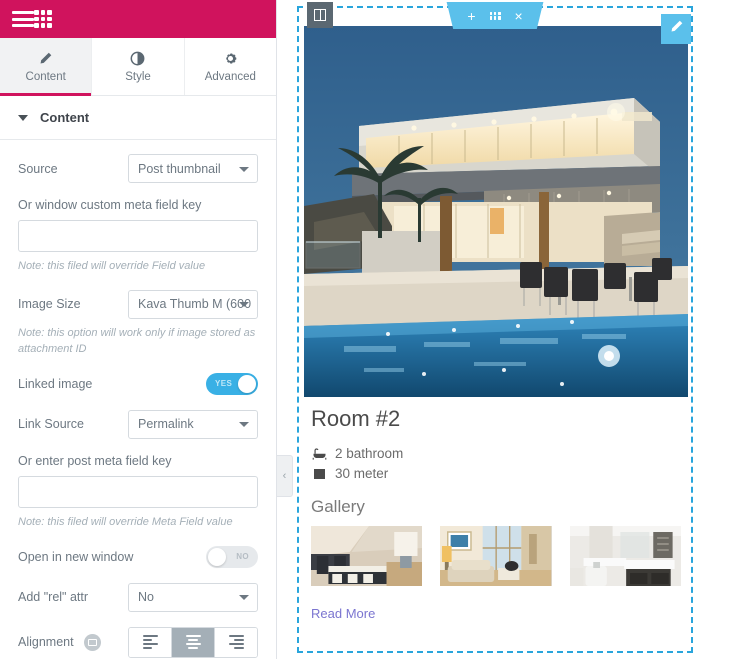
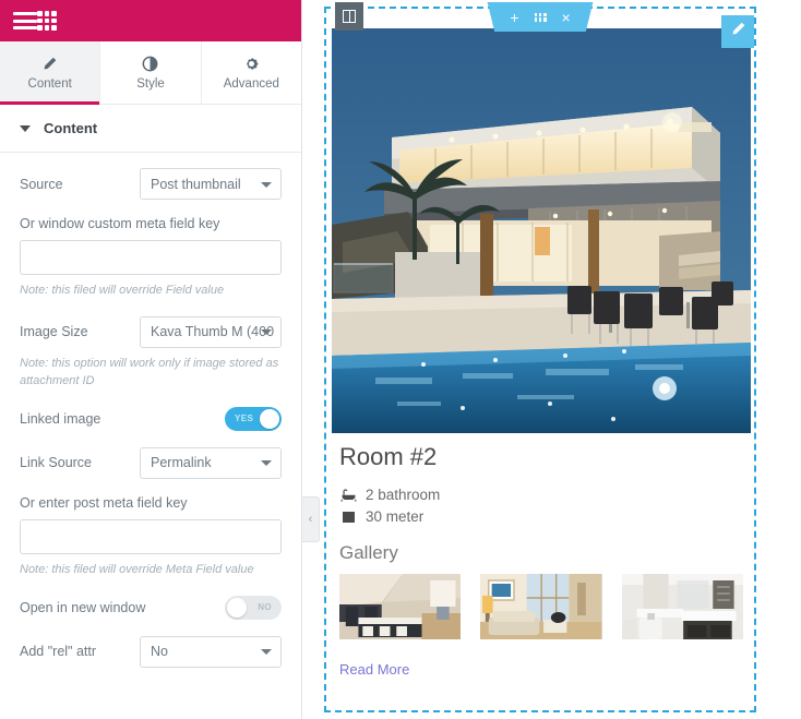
  Content
  Style
  Advanced
  Content
  Source
  Post thumbnail
  Or window custom meta field key
  Note: this filed will override Field value
  Image Size
- Kava Thumb M (600
+ Kava Thumb M (400
  Note: this option will work only if image stored as attachment ID
  Linked image
  YES
  Link Source
  Permalink
  Or enter post meta field key
  Note: this filed will override Meta Field value
  Open in new window
  NO
  Add "rel" attr
  No
- Alignment
  ‹
  +
  ×
  Room #2
  2 bathroom
  30 meter
  Gallery
  Read More
